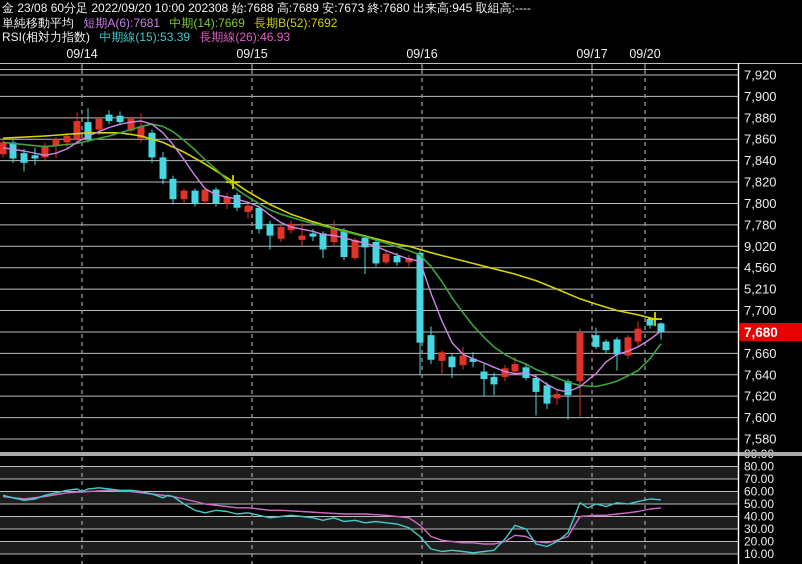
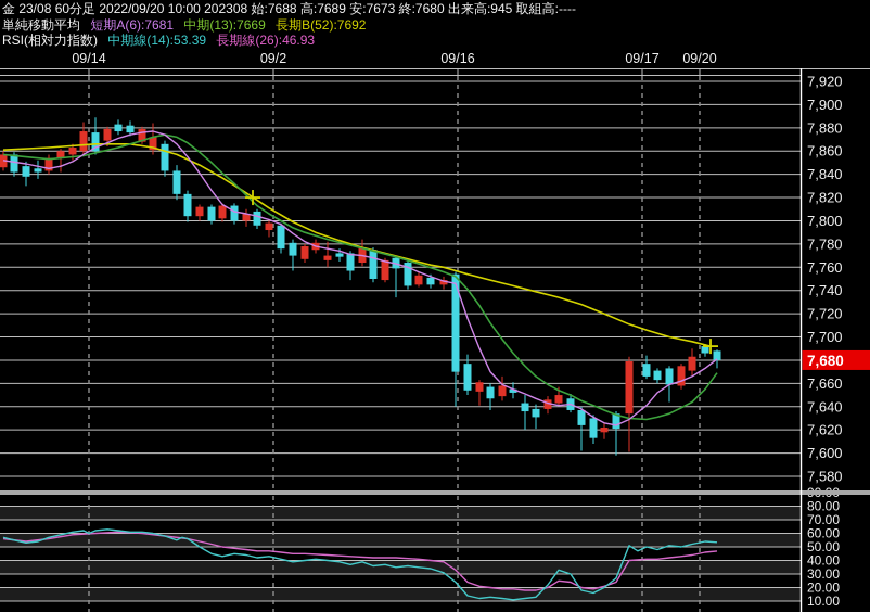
  金 23/08 60分足 2022/09/20 10:00 202308 始:7688 高:7689 安:7673 終:7680 出来高:945 取組高:----
- 単純移動平均 短期A(6):7681 中期(14):7669 長期B(52):7692
+ 単純移動平均 短期A(6):7681 中期(13):7669 長期B(52):7692
- RSI(相対力指数) 中期線(15):53.39 長期線(26):46.93
+ RSI(相対力指数) 中期線(14):53.39 長期線(26):46.93
  7,920
  7,900
  7,880
  7,860
  7,840
  7,820
  7,800
  7,780
- 9,020
+ 7,760
- 4,560
+ 7,740
- 5,210
+ 7,720
  7,700
  7,680
  7,660
  7,640
  7,620
  7,600
  7,580
  80.00
  70.00
  60.00
  50.00
  40.00
  30.00
  20.00
  10.00
  09/14
- 09/15
+ 09/2
  09/16
  09/17
  09/20
